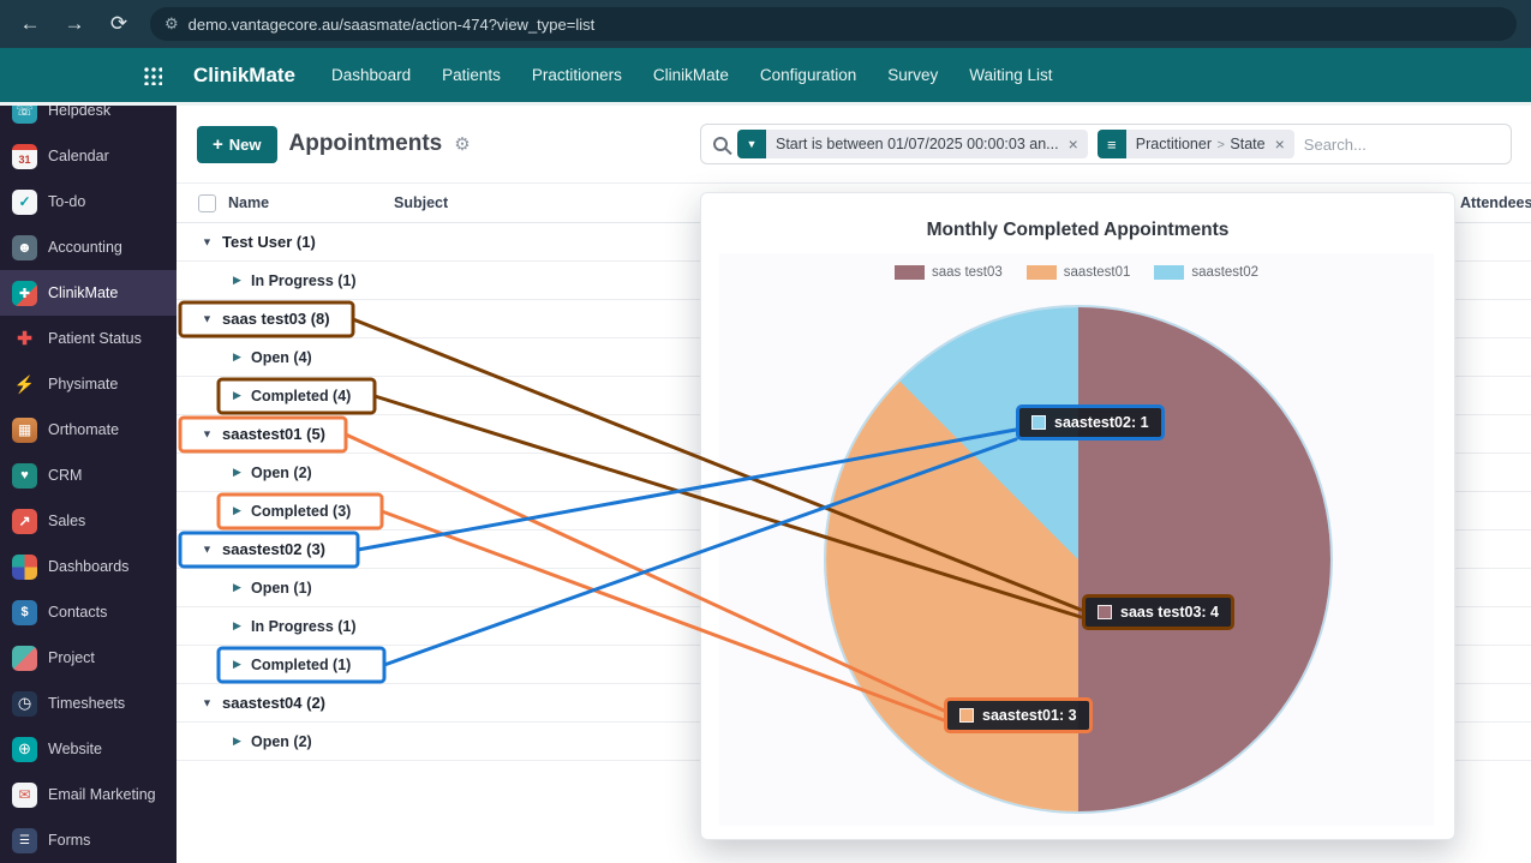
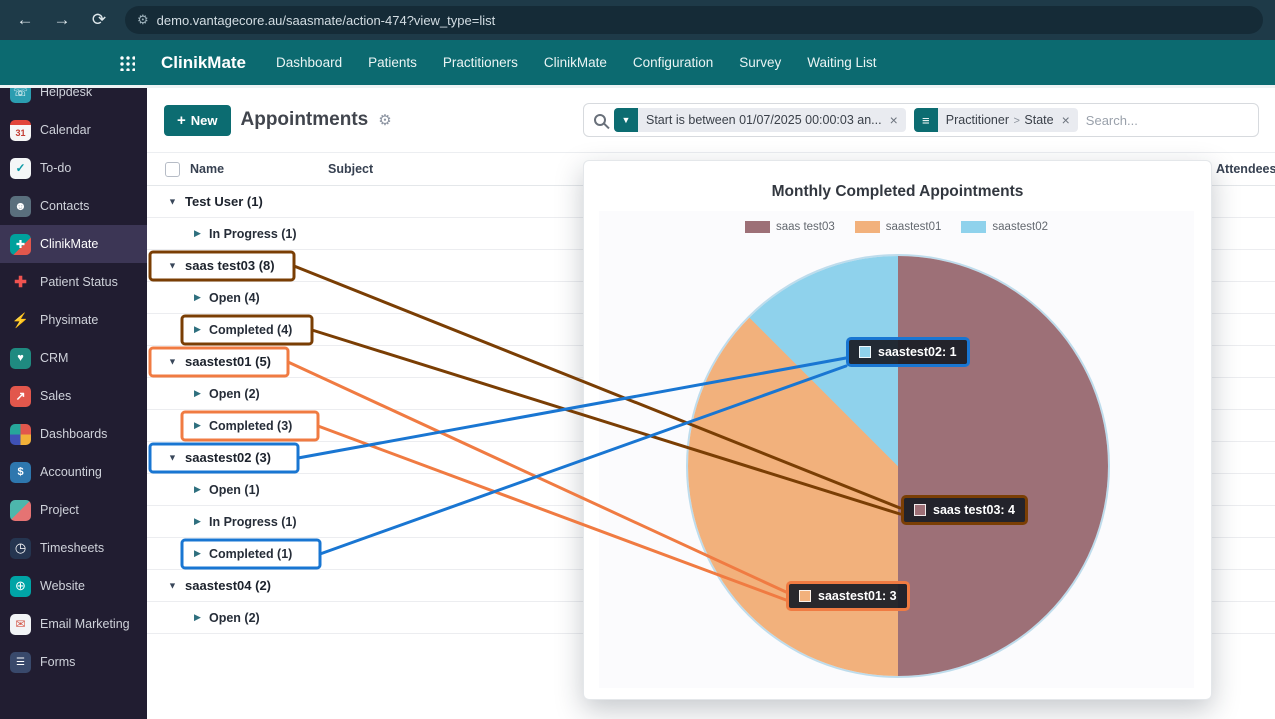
  demo.vantagecore.au/saasmate/action-474?view_type=list
  ClinikMate
  Dashboard
  Patients
  Practitioners
  ClinikMate
  Configuration
  Survey
  Waiting List
  Helpdesk
  Calendar
  To-do
- Accounting
+ Contacts
  ClinikMate
  Patient Status
  Physimate
- Orthomate
  CRM
  Sales
  Dashboards
- Contacts
+ Accounting
  Project
  Timesheets
  Website
  Email Marketing
  Forms
  New
  Appointments
  Start is between 01/07/2025 00:00:03 an...
  Practitioner > State
  Search...
  Name
  Subject
  Attendees
  Test User (1)
  In Progress (1)
  saas test03 (8)
  Open (4)
  Completed (4)
  saastest01 (5)
  Open (2)
  Completed (3)
  saastest02 (3)
  Open (1)
  In Progress (1)
  Completed (1)
  saastest04 (2)
  Open (2)
  Monthly Completed Appointments
  saas test03
  saastest01
  saastest02
  saastest02: 1
  saas test03: 4
  saastest01: 3
